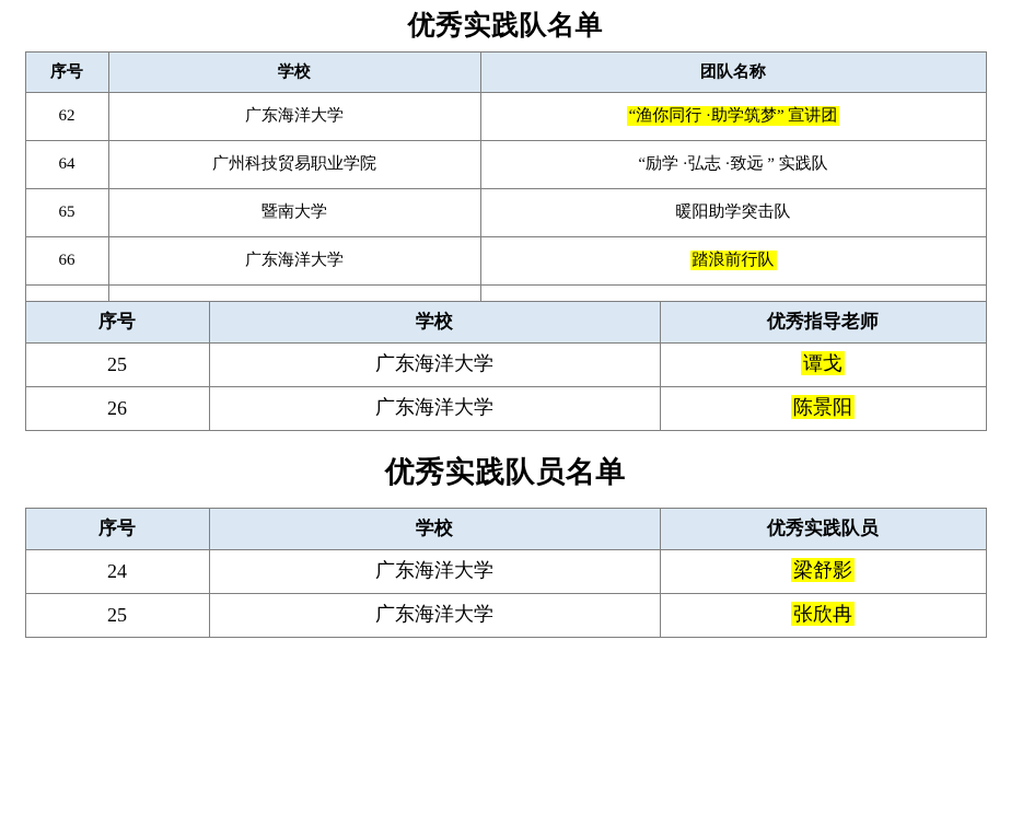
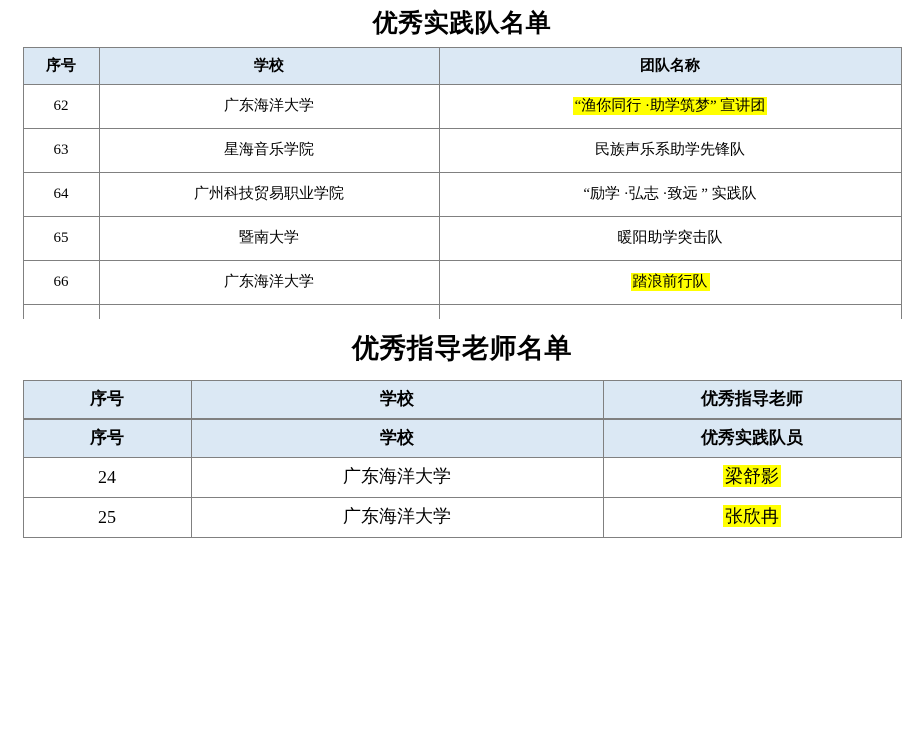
  优秀实践队名单
  序号	学校	团队名称
  62	广东海洋大学	“渔你同行 ·助学筑梦” 宣讲团
+ 63	星海音乐学院	民族声乐系助学先锋队
  64	广州科技贸易职业学院	“励学 ·弘志 ·致远 ” 实践队
  65	暨南大学	暖阳助学突击队
  66	广东海洋大学	踏浪前行队
+ 优秀指导老师名单
  序号	学校	优秀指导老师
- 25	广东海洋大学	谭戈
- 26	广东海洋大学	陈景阳
- 优秀实践队员名单
  序号	学校	优秀实践队员
  24	广东海洋大学	梁舒影
  25	广东海洋大学	张欣冉
